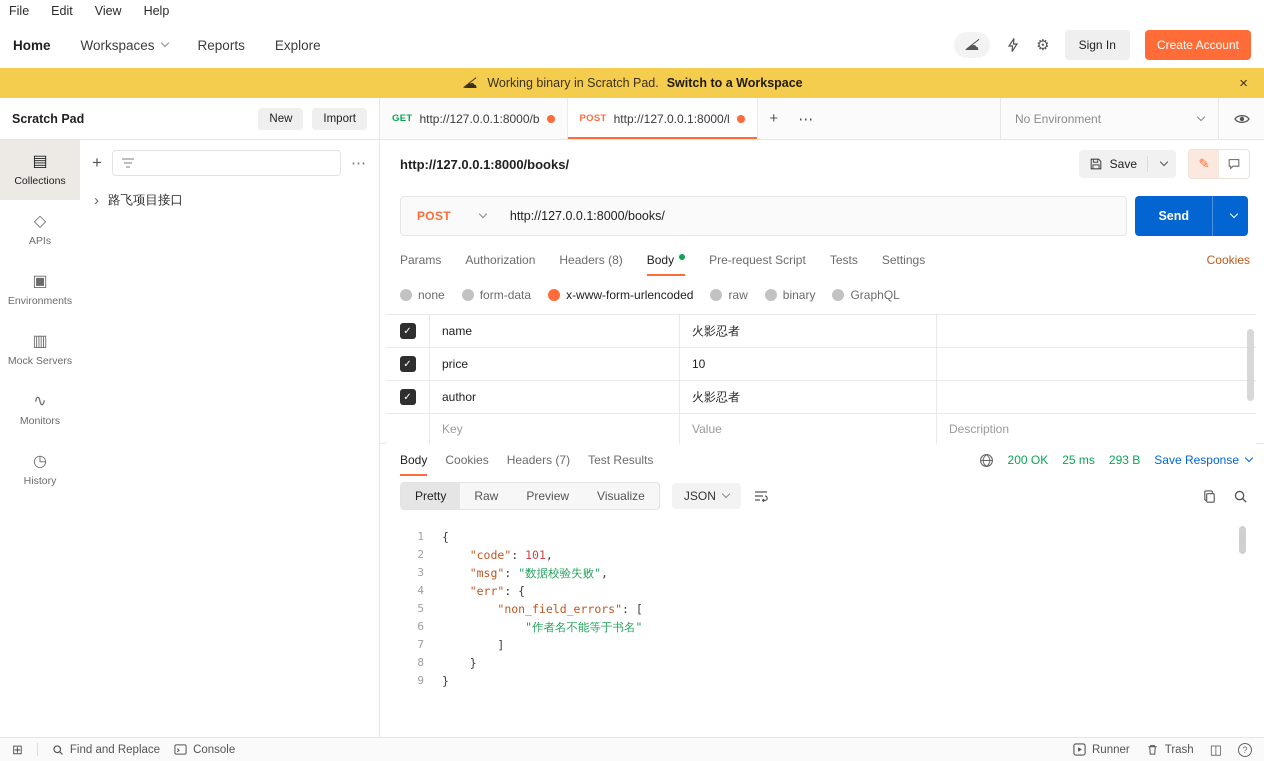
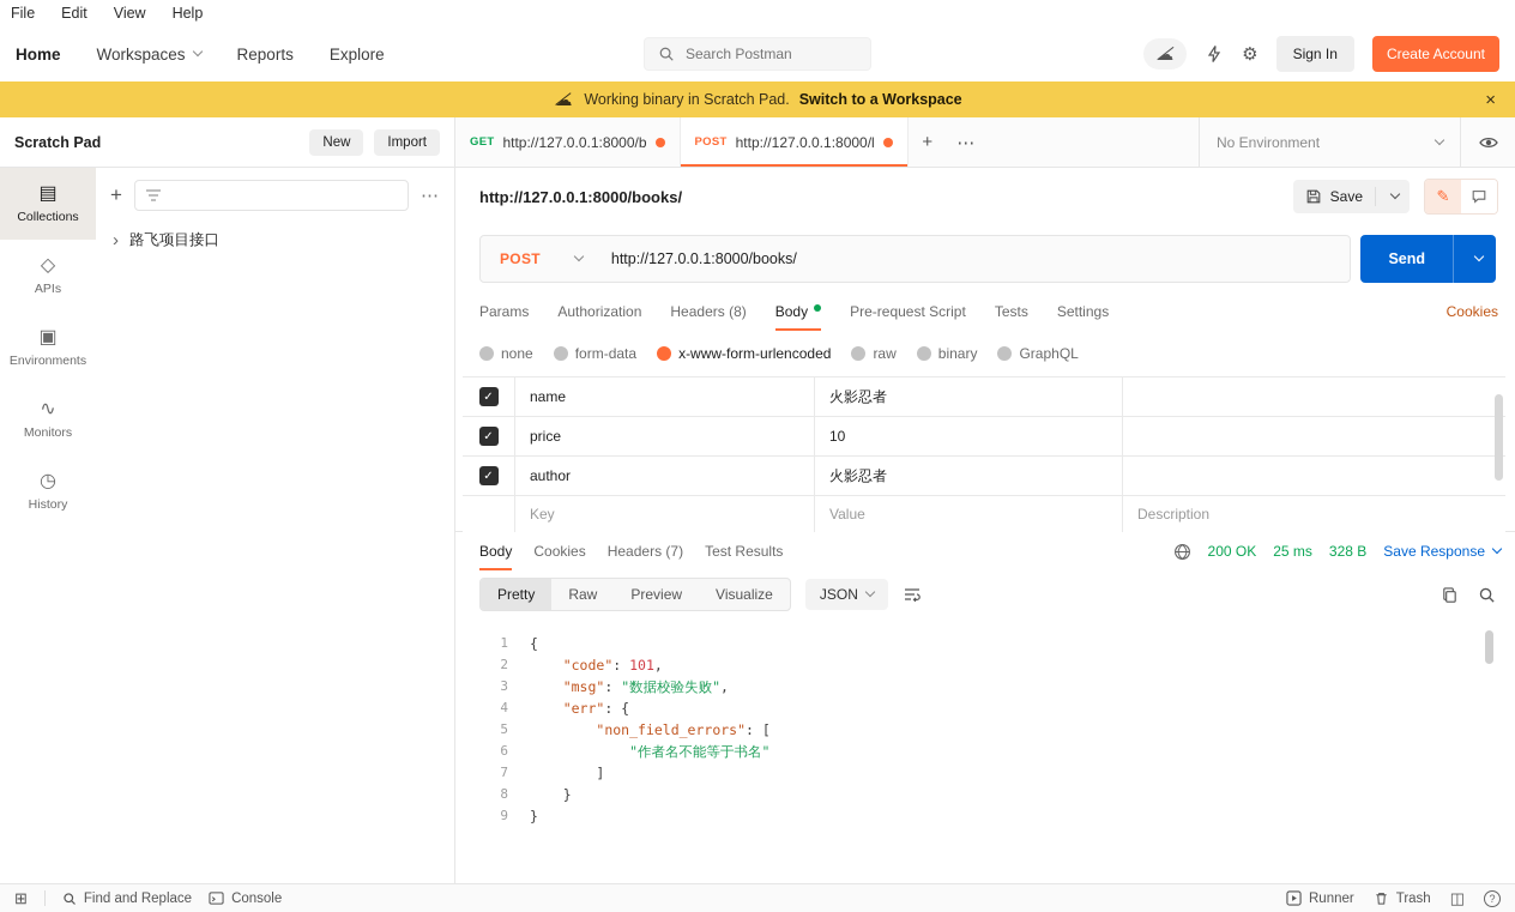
  File
  Edit
  View
  Help
  Home
  Workspaces
  Reports
  Explore
+ Search Postman
  ⚙
  Sign In
  Create Account
  Working binary in Scratch Pad.
  Switch to a Workspace
  ×
  Scratch Pad
  New
  Import
  ▤
  Collections
  ◇
  APIs
  ▣
  Environments
- ▥
- Mock Servers
  ∿
  Monitors
  ◷
  History
  +
  ⋯
  ›
  路飞项目接口
  GET
  http://127.0.0.1:8000/b
  POST
  http://127.0.0.1:8000/l
  +
  ⋯
  No Environment
  http://127.0.0.1:8000/books/
  Save
  ✎
  POST
  http://127.0.0.1:8000/books/
  Send
  Params
  Authorization
  Headers (8)
  Body
  Pre-request Script
  Tests
  Settings
  Cookies
  none
  form-data
  x-www-form-urlencoded
  raw
  binary
  GraphQL
  ✓
  name
  火影忍者
  ✓
  price
  10
  ✓
  author
  火影忍者
  Key
  Value
  Description
  Body
  Cookies
  Headers (7)
  Test Results
  200 OK
  25 ms
- 293 B
+ 328 B
  Save Response
  Pretty
  Raw
  Preview
  Visualize
  JSON
  1
  {
  2
  "code": 101,
  3
  "msg": "数据校验失败",
  4
  "err": {
  5
  "non_field_errors": [
  6
  "作者名不能等于书名"
  7
  ]
  8
  }
  9
  }
  ⊞
  Find and Replace
  Console
  Runner
  Trash
  ◫
  ?
